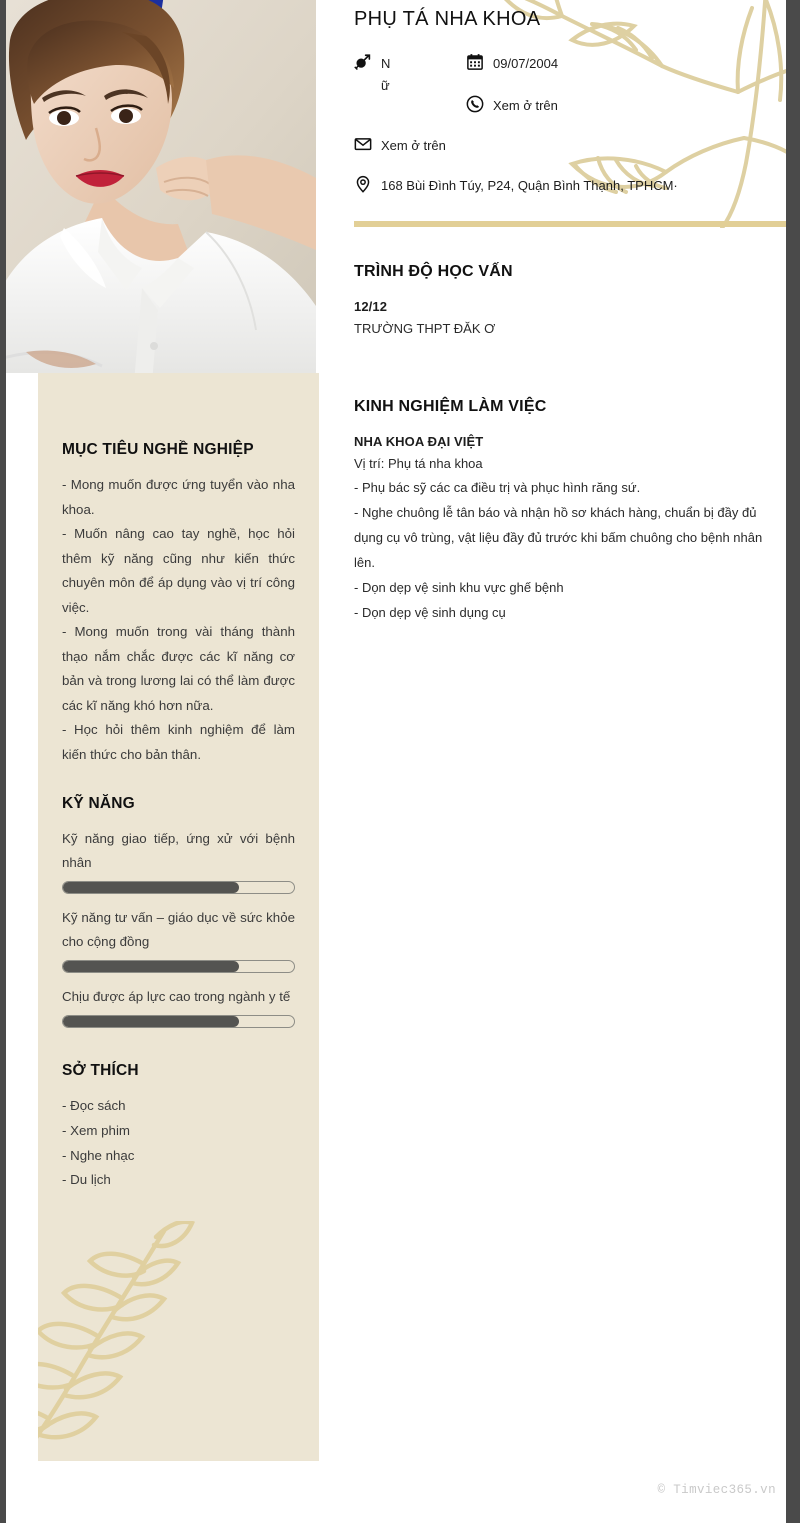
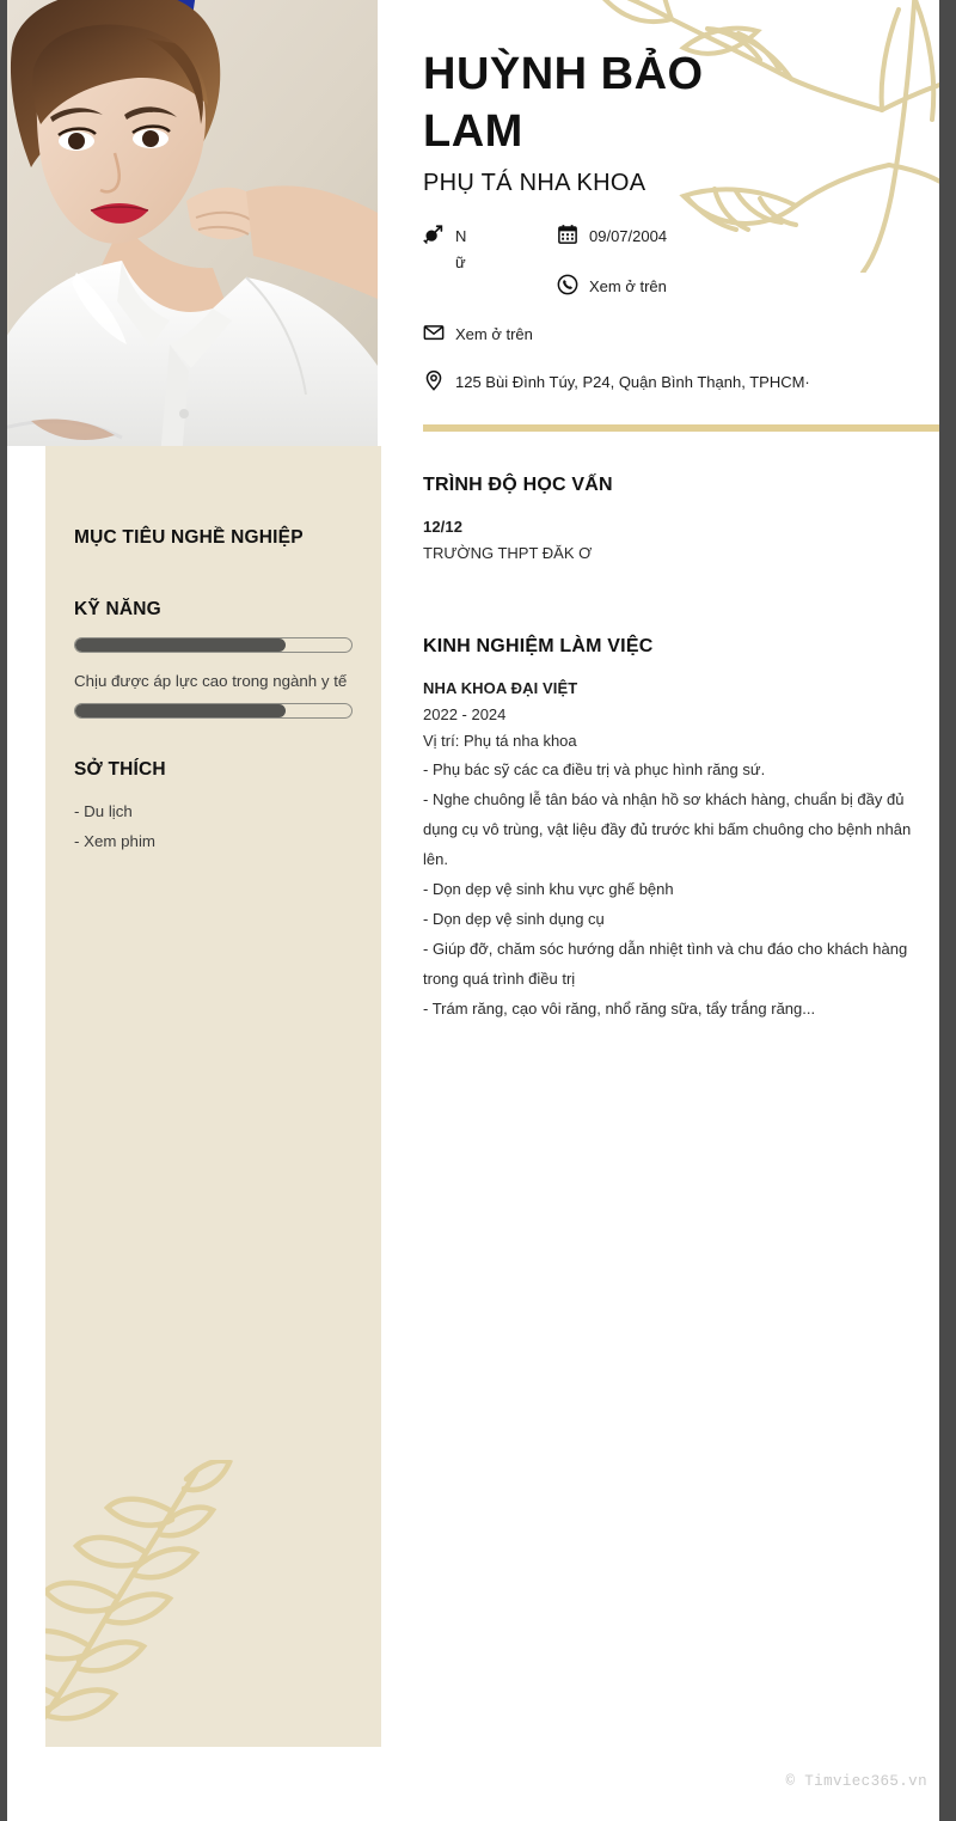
  MỤC TIÊU NGHỀ NGHIỆP
- - Mong muốn được ứng tuyển vào nha khoa.
- - Muốn nâng cao tay nghề, học hỏi thêm kỹ năng cũng như kiến thức chuyên môn để áp dụng vào vị trí công việc.
- - Mong muốn trong vài tháng thành thạo nắm chắc được các kĩ năng cơ bản và trong lương lai có thể làm được các kĩ năng khó hơn nữa.
- - Học hỏi thêm kinh nghiệm để làm kiến thức cho bản thân.
  KỸ NĂNG
- Kỹ năng giao tiếp, ứng xử với bệnh nhân
- Kỹ năng tư vấn – giáo dục về sức khỏe cho cộng đồng
  Chịu được áp lực cao trong ngành y tế
  SỞ THÍCH
- - Đọc sách
- - Xem phim
+ - Du lịch
- - Nghe nhạc
- - Du lịch
+ - Xem phim
+ HUỲNH BẢO LAM
  PHỤ TÁ NHA KHOA
  Nữ
  09/07/2004
  Xem ở trên
  Xem ở trên
- 168 Bùi Đình Túy, P24, Quận Bình Thạnh, TPHCM·
+ 125 Bùi Đình Túy, P24, Quận Bình Thạnh, TPHCM·
  TRÌNH ĐỘ HỌC VẤN
  12/12
  TRƯỜNG THPT ĐĂK Ơ
  KINH NGHIỆM LÀM VIỆC
  NHA KHOA ĐẠI VIỆT
+ 2022 - 2024
  Vị trí: Phụ tá nha khoa
  - Phụ bác sỹ các ca điều trị và phục hình răng sứ.
  - Nghe chuông lễ tân báo và nhận hồ sơ khách hàng, chuẩn bị đầy đủ dụng cụ vô trùng, vật liệu đầy đủ trước khi bấm chuông cho bệnh nhân lên.
  - Dọn dẹp vệ sinh khu vực ghế bệnh
  - Dọn dẹp vệ sinh dụng cụ
+ - Giúp đỡ, chăm sóc hướng dẫn nhiệt tình và chu đáo cho khách hàng trong quá trình điều trị
+ - Trám răng, cạo vôi răng, nhổ răng sữa, tẩy trắng răng...
  © Timviec365.vn
